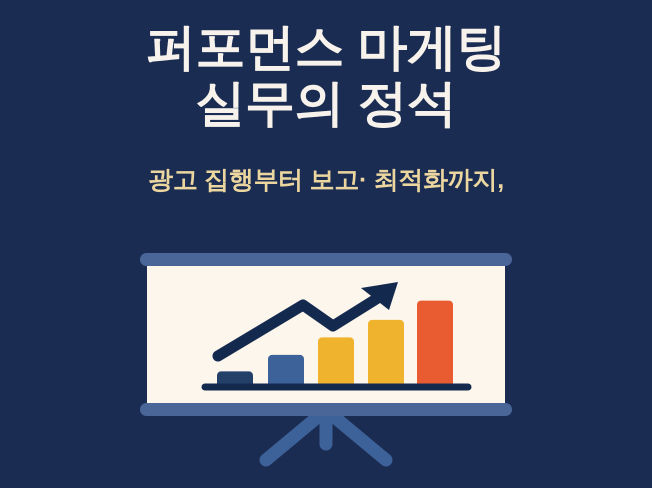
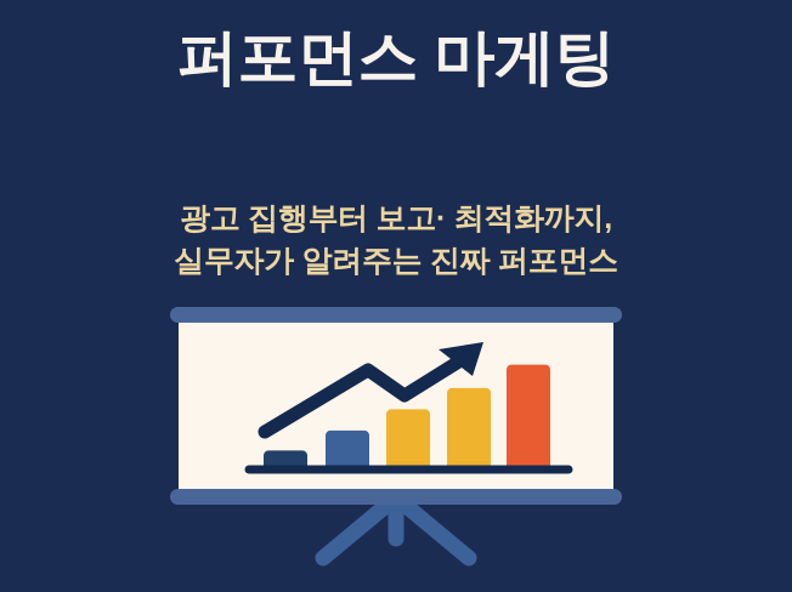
  퍼포먼스 마게팅
- 실무의 정석
  광고 집행부터 보고· 최적화까지,
+ 실무자가 알려주는 진짜 퍼포먼스
